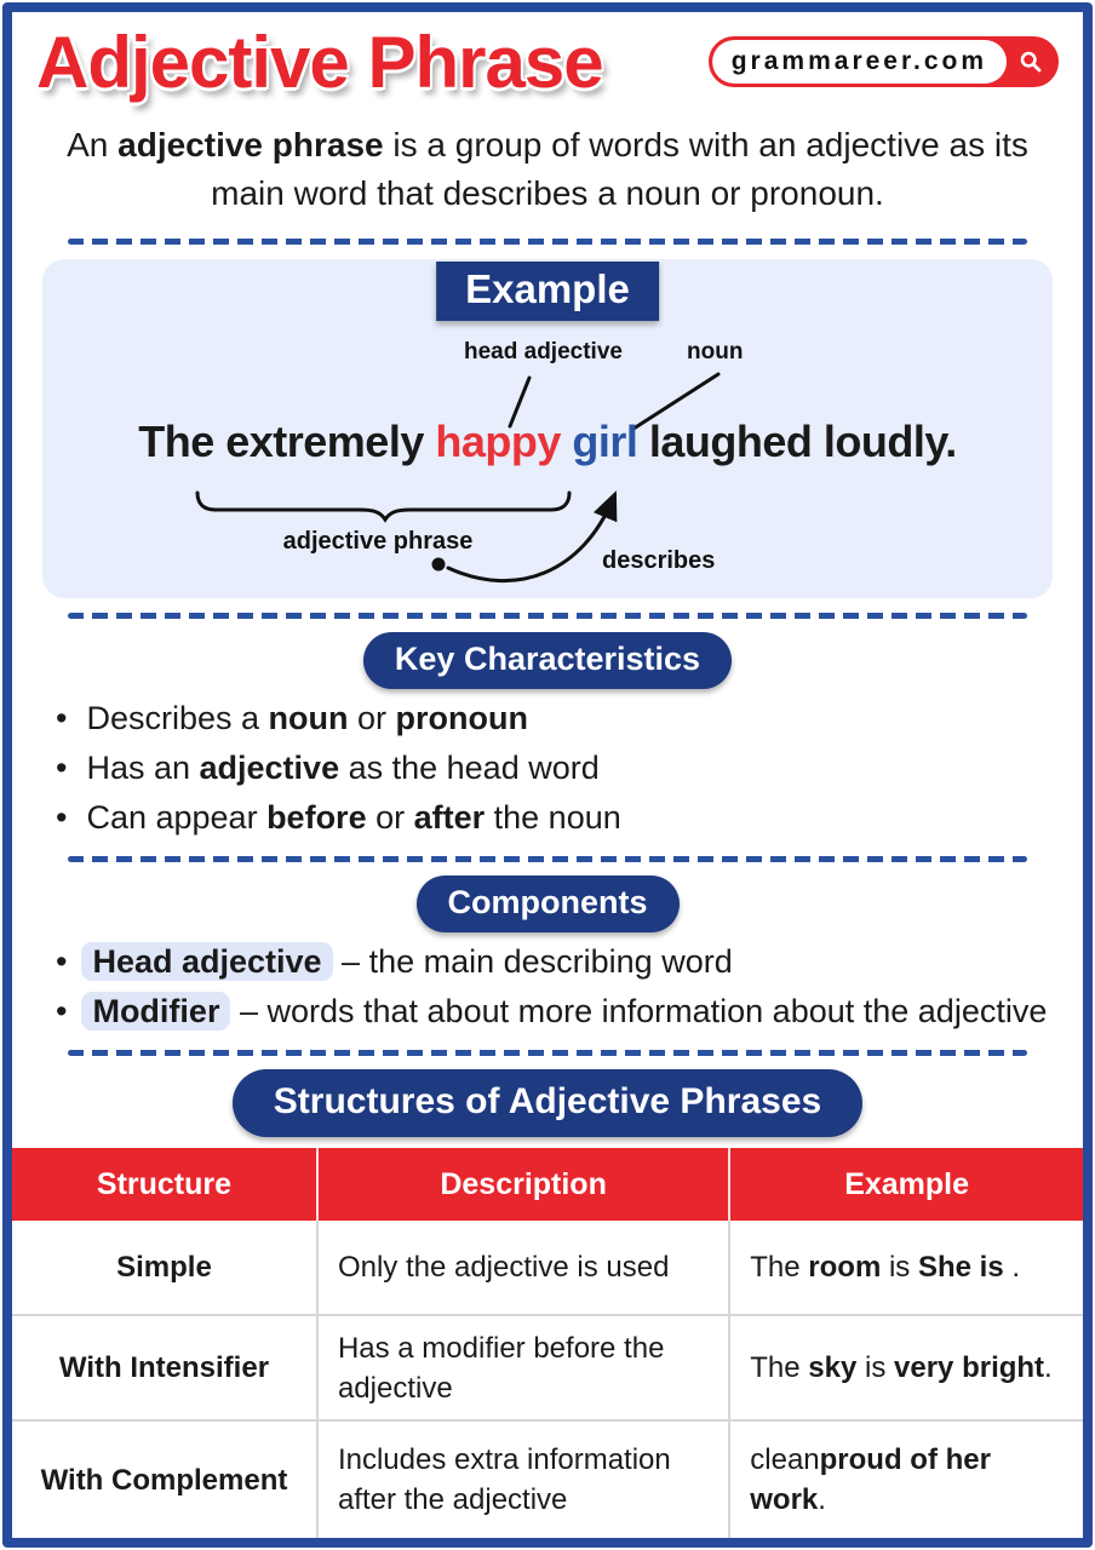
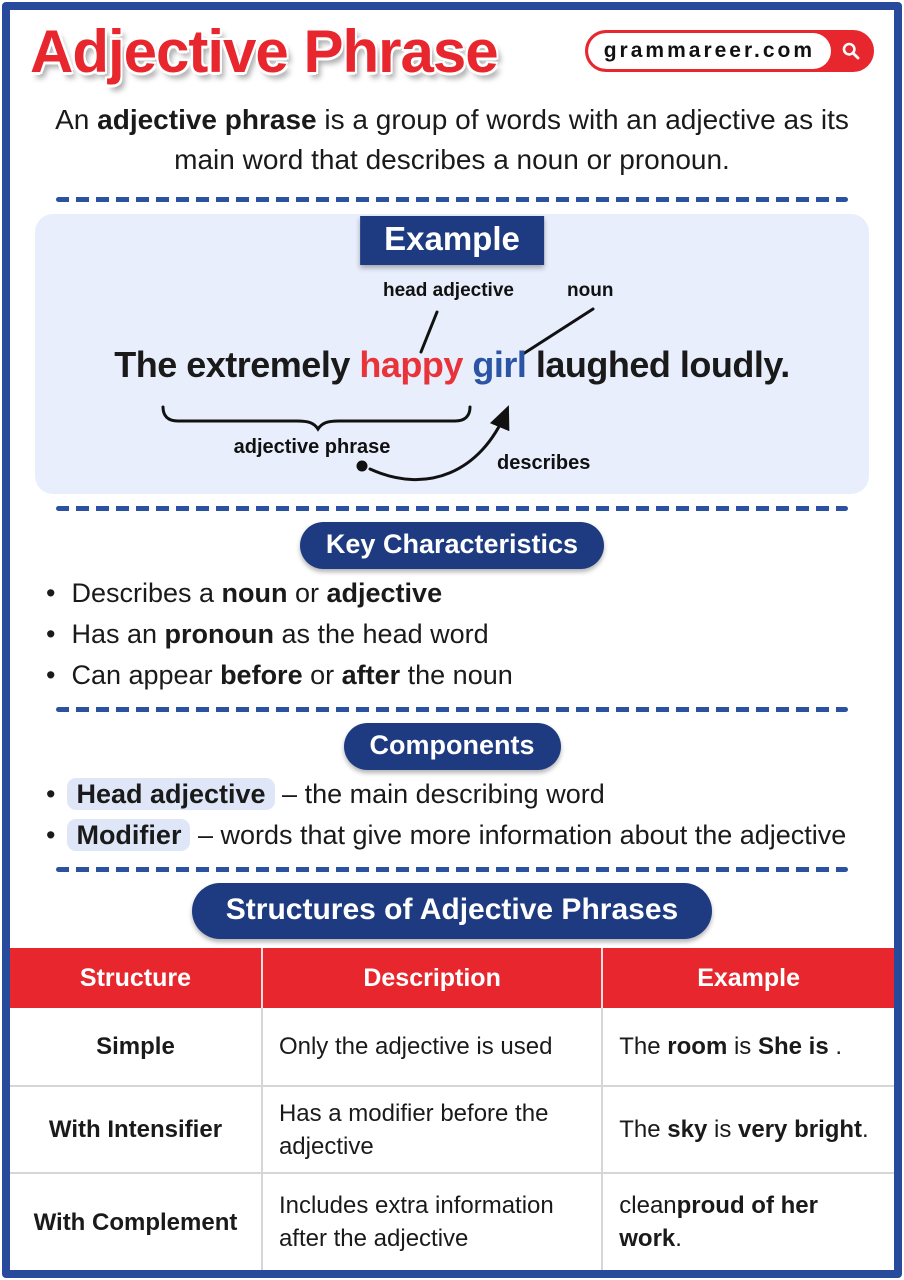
  Adjective Phrase
  grammareer.com
  An adjective phrase is a group of words with an adjective as its main word that describes a noun or pronoun.
  Example
  head adjective
  noun
  The extremely happy girl laughed loudly.
  adjective phrase
  describes
  Key Characteristics
  •
- Describes a noun or pronoun
+ Describes a noun or adjective
  •
- Has an adjective as the head word
+ Has an pronoun as the head word
  •
  Can appear before or after the noun
  Components
  •
  Head adjective – the main describing word
  •
- Modifier – words that about more information about the adjective
+ Modifier – words that give more information about the adjective
  Structures of Adjective Phrases
  Structure	Description	Example
  Simple	Only the adjective is used	The room is She is .
  With Intensifier	Has a modifier before the adjective	The sky is very bright.
  With Complement	Includes extra information after the adjective	cleanproud of her work.
